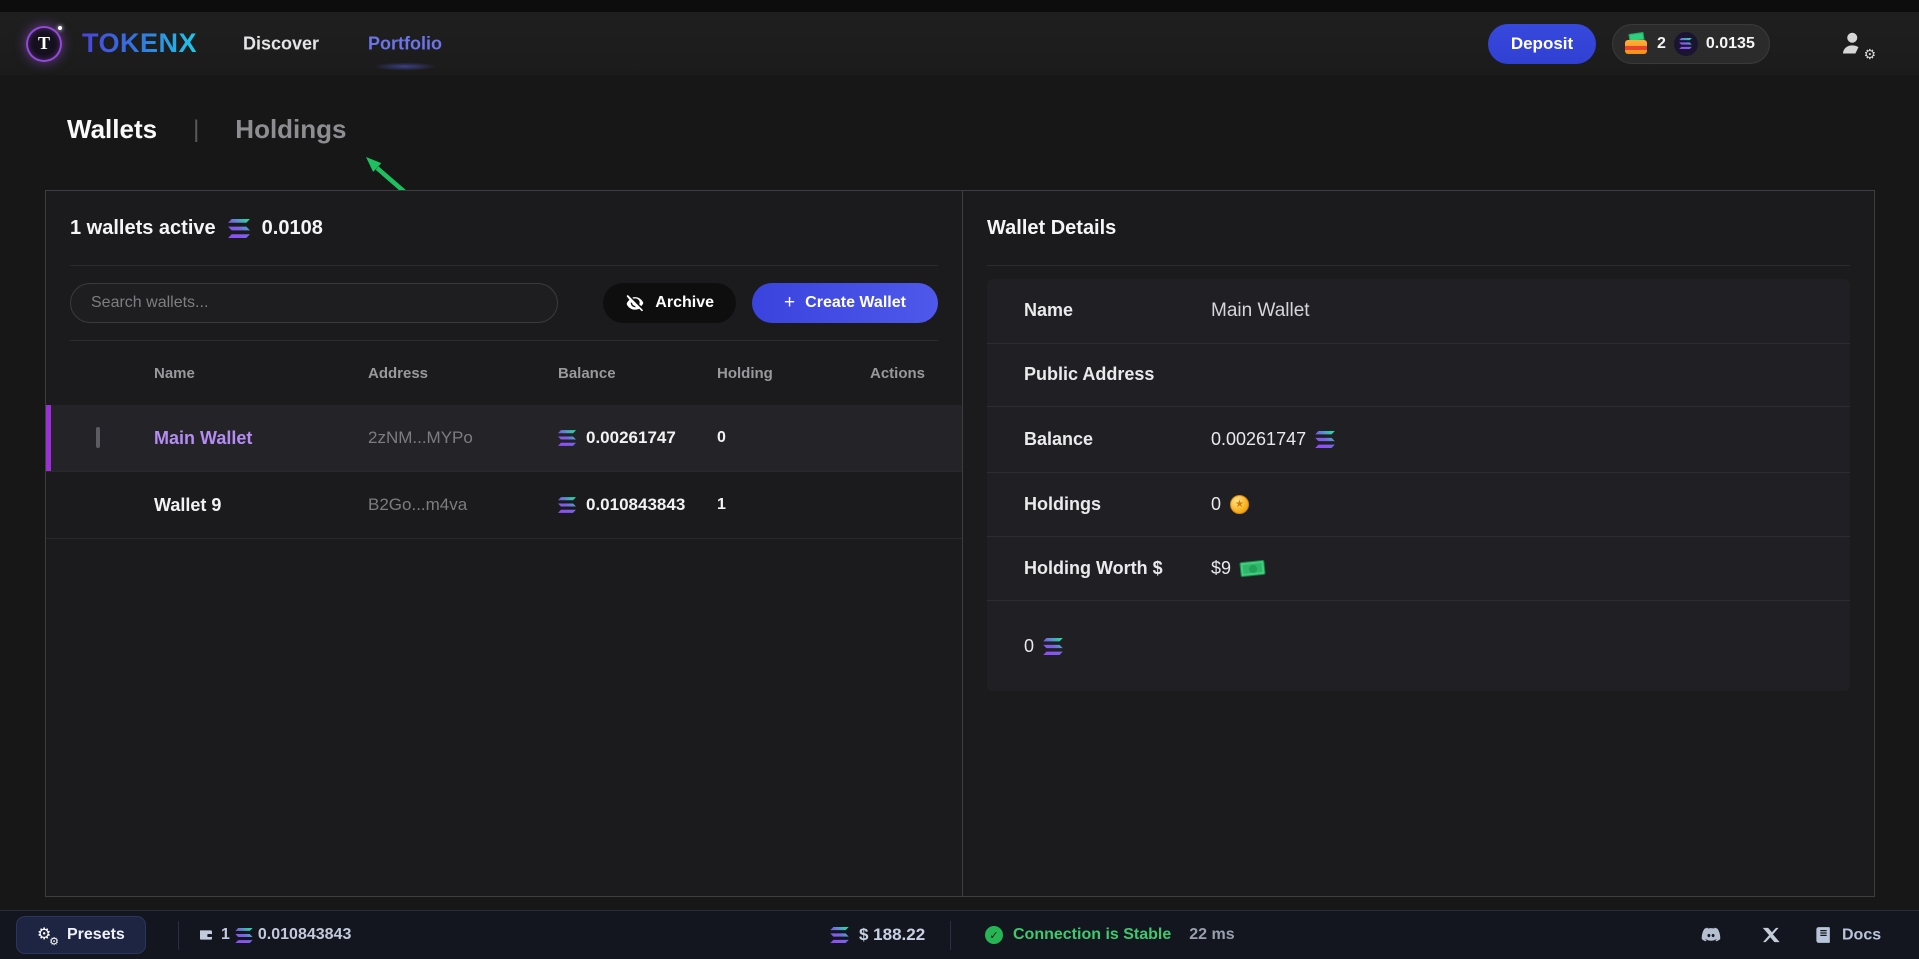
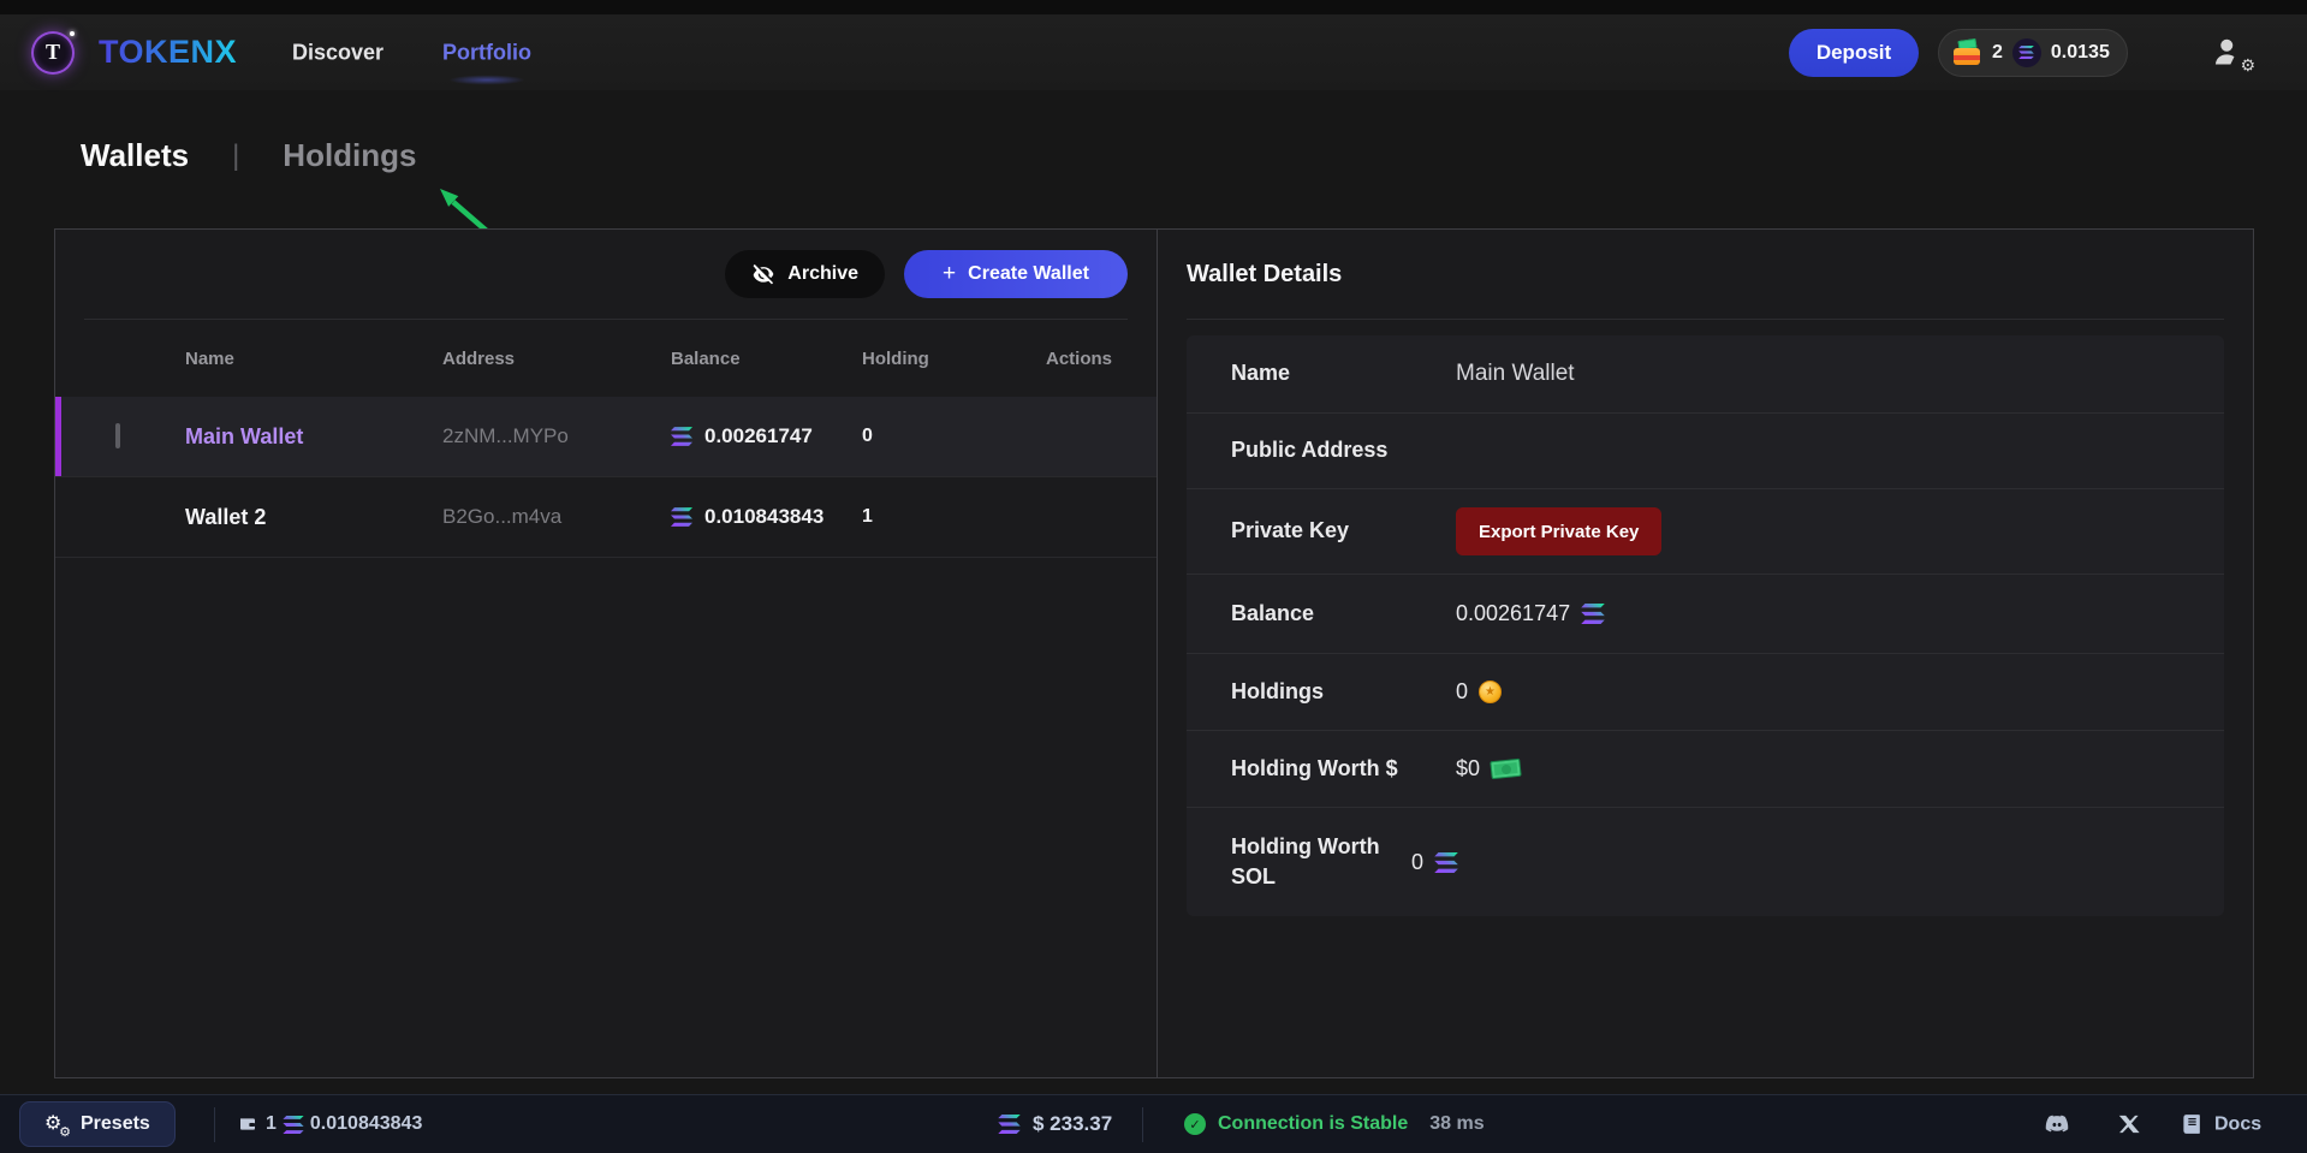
  T
  TOKENX
  Discover
  Portfolio
  Deposit
  2
  0.0135
  Wallets
  |
  Holdings
- 1 wallets active
- 0.0108
- Search wallets...
  Archive
  +
  Create Wallet
  Name
  Address
  Balance
  Holding
  Actions
  Main Wallet
  2zNM...MYPo
  0.00261747
  0
- Wallet 9
+ Wallet 2
  B2Go...m4va
  0.010843843
  1
  Wallet Details
  Name
  Main Wallet
  Public Address
+ Private Key
+ Export Private Key
  Balance
  0.00261747
  Holdings
  0
  Holding Worth $
- $9
+ $0
+ Holding Worth SOL
  0
  Presets
  1
  0.010843843
- $ 188.22
+ $ 233.37
  Connection is Stable
- 22 ms
+ 38 ms
  Docs
